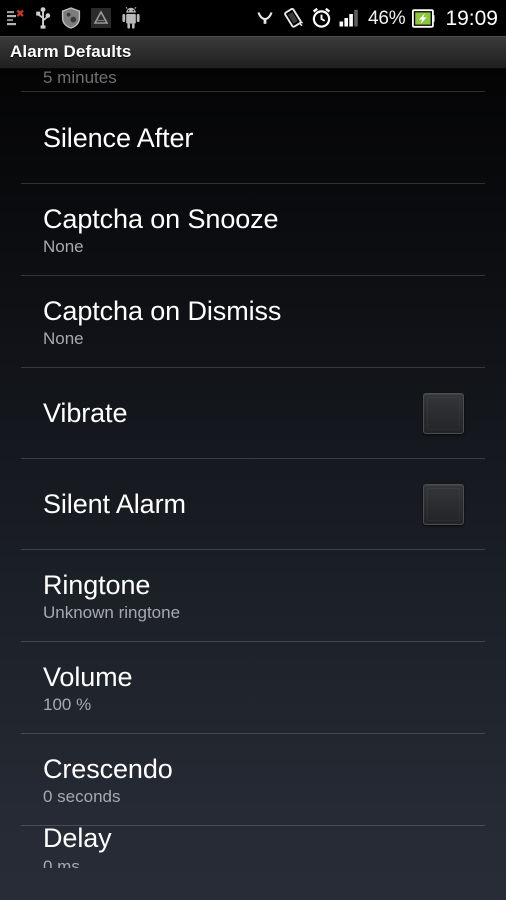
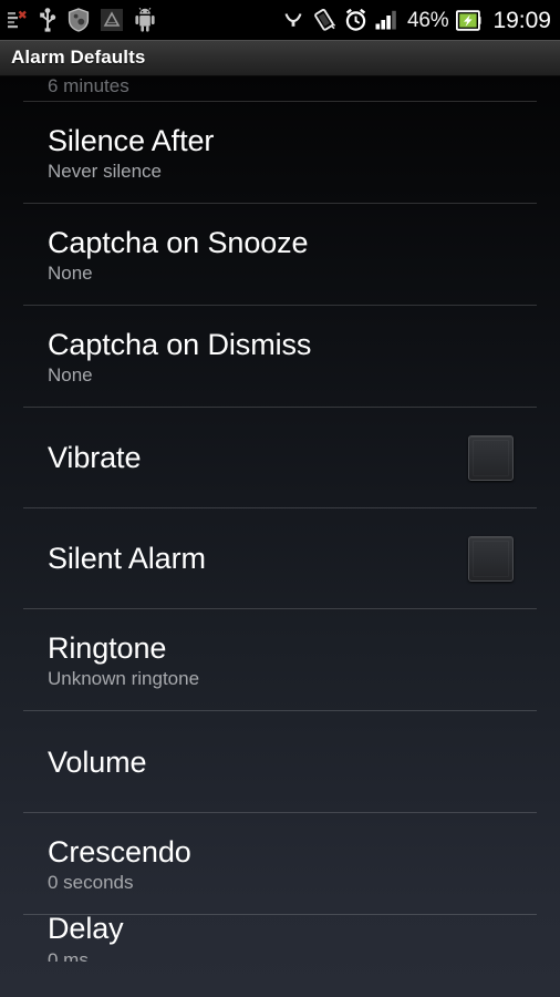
  46%
  19:09
  Alarm Defaults
- 5 minutes
+ 6 minutes
  Silence After
+ Never silence
  Captcha on Snooze
  None
  Captcha on Dismiss
  None
  Vibrate
  Silent Alarm
  Ringtone
  Unknown ringtone
  Volume
- 100 %
  Crescendo
  0 seconds
  Delay
  0 ms
